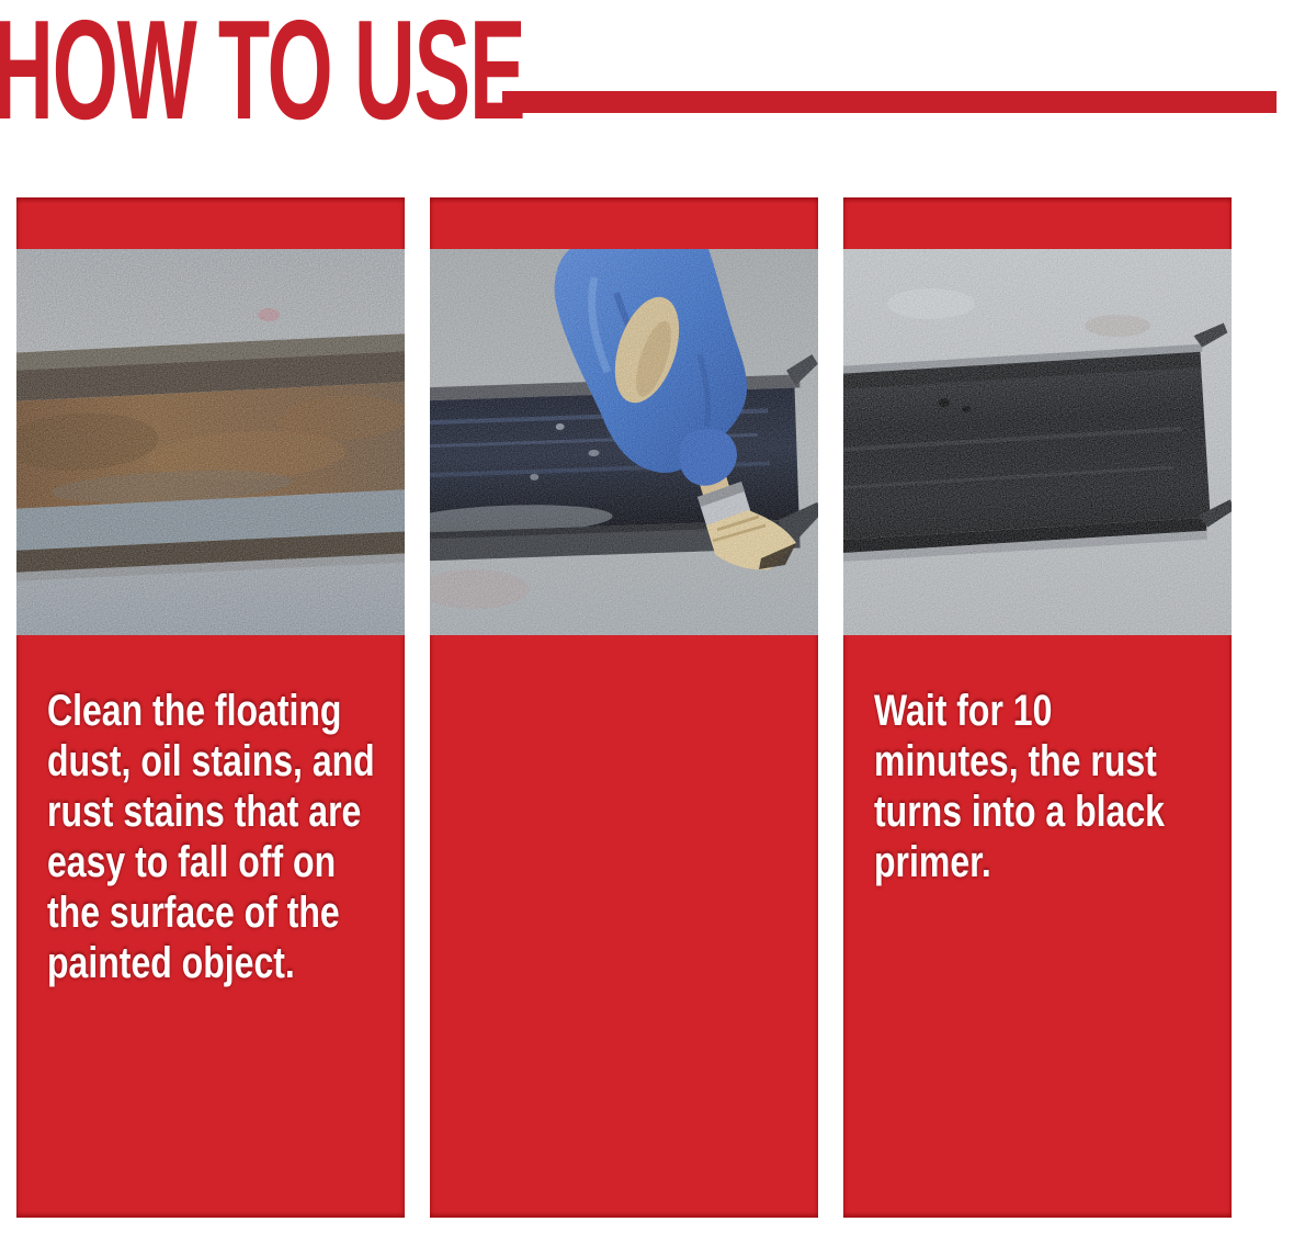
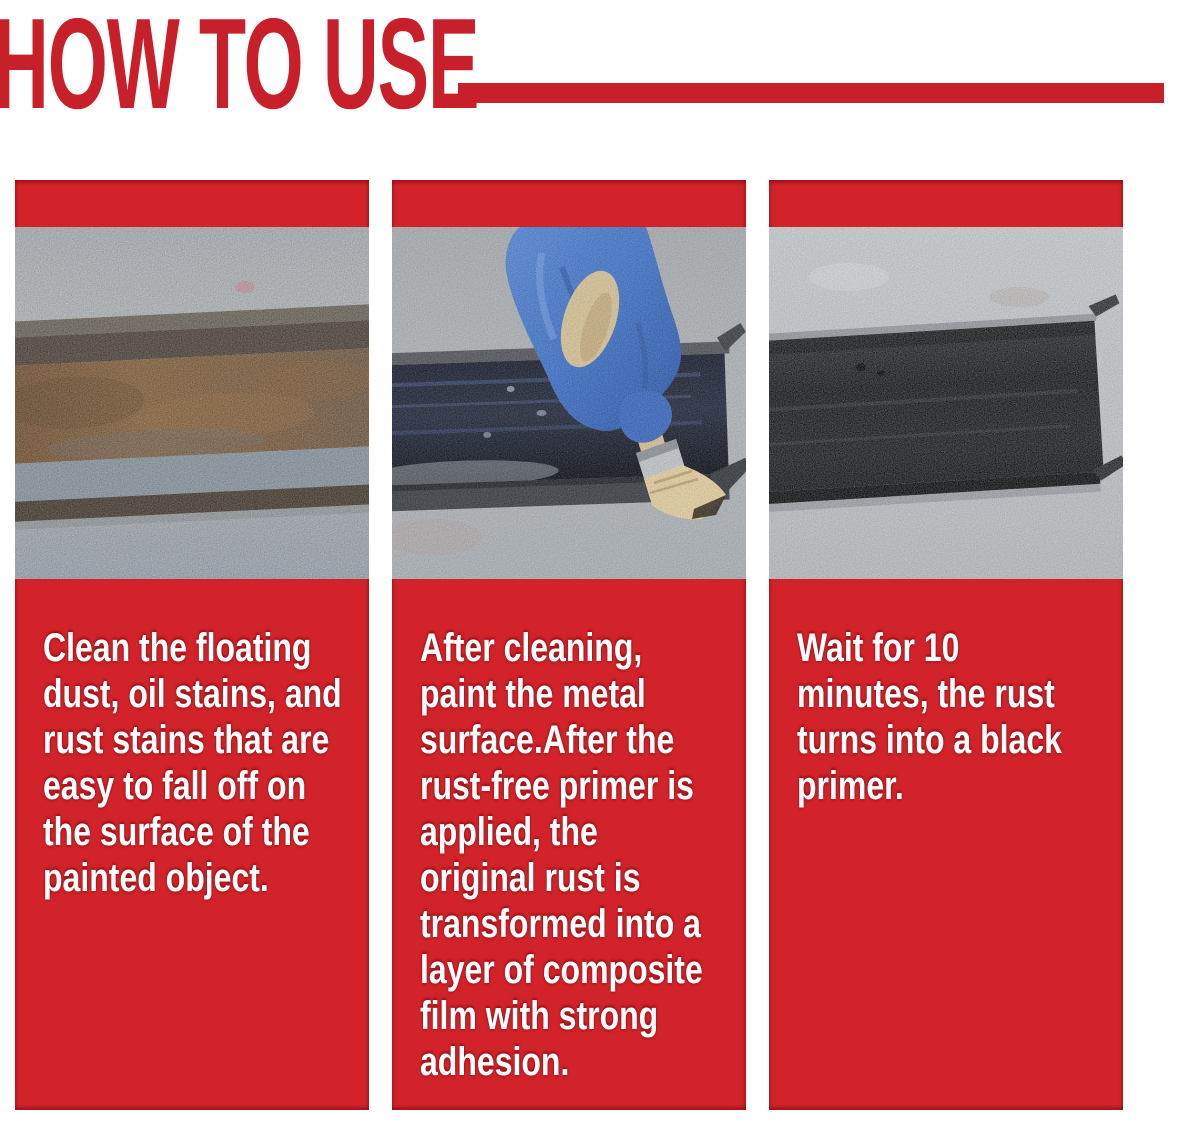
  HOW TO USE
  Clean the floating
  dust, oil stains, and
  rust stains that are
  easy to fall off on
  the surface of the
  painted object.
+ After cleaning,
+ paint the metal
+ surface.After the
+ rust-free primer is
+ applied, the
+ original rust is
+ transformed into a
+ layer of composite
+ film with strong
+ adhesion.
  Wait for 10
  minutes, the rust
  turns into a black
  primer.
